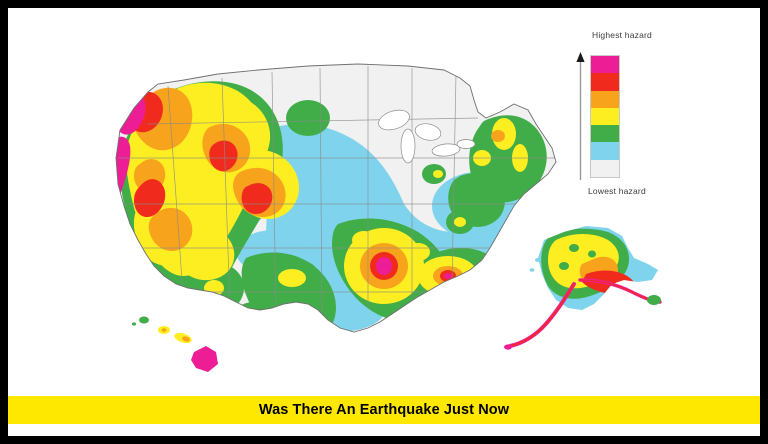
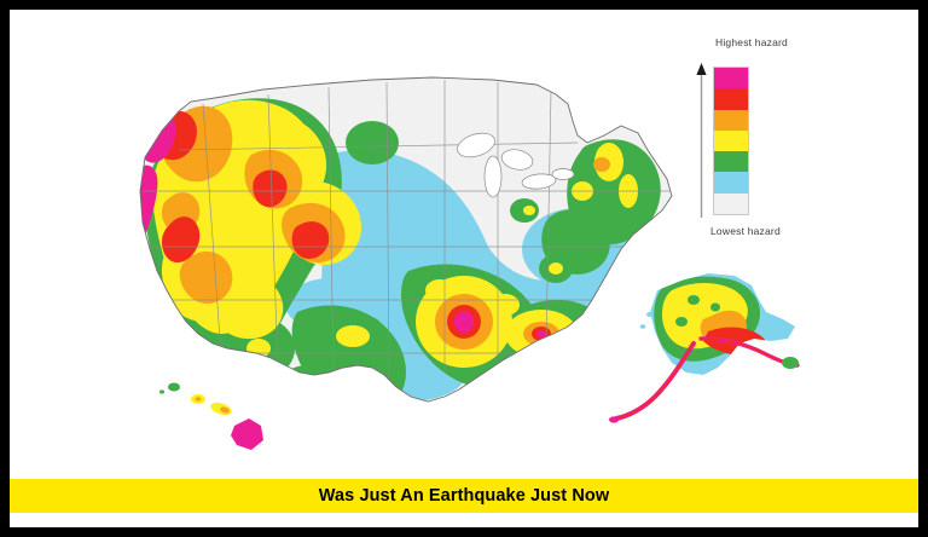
  Highest hazard
  Lowest hazard
- Was There An Earthquake Just Now
+ Was Just An Earthquake Just Now
